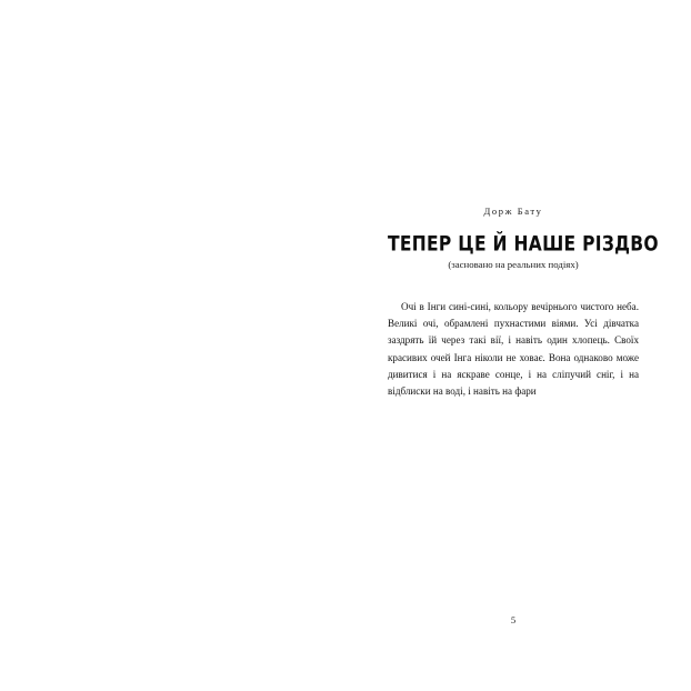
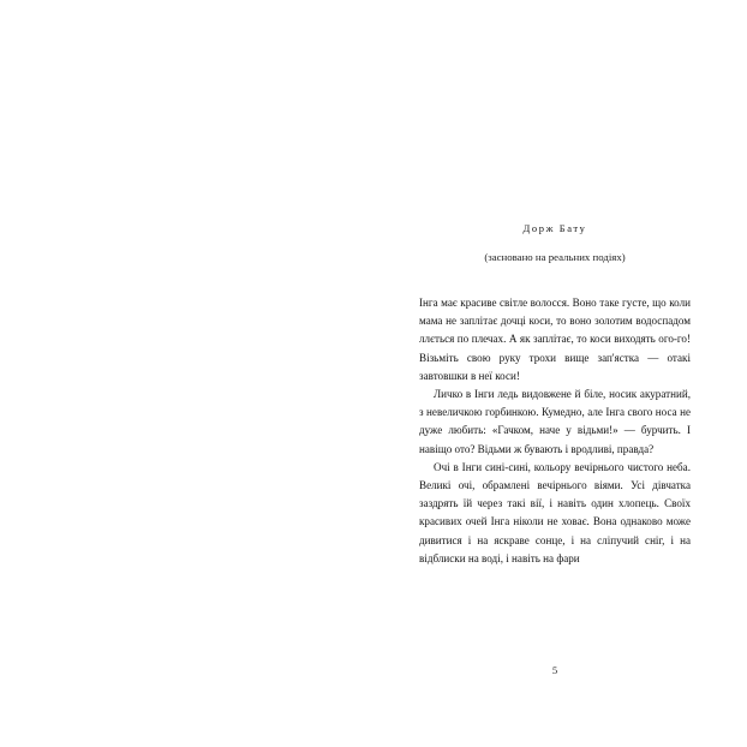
  Дорж Бату
- ТЕПЕР ЦЕ Й НАШЕ РІЗДВО
  (засновано на реальних подіях)
+ Інга має красиве світле волосся. Воно таке густе, що коли мама не заплітає дочці коси, то воно золотим водоспадом ллється по плечах. А як заплітає, то коси виходять ого-го! Візьміть свою руку трохи вище зап'ястка — отакі завтовшки в неї коси!
+ Личко в Інги ледь видовжене й біле, носик аку­ратний, з невеличкою горбинкою. Кумедно, але Інга свого носа не дуже любить: «Гачком, наче у відь­ми!» — бурчить. І навіщо ото? Відьми ж бувають і вродливі, правда?
- Очі в Інги сині-сині, кольору вечірнього чистого неба. Великі очі, обрамлені пухнастими віями. Усі дівчатка заздрять їй через такі вії, і навіть один хло­пець. Своїх красивих очей Інга ніколи не ховає. Вона однаково може дивитися і на яскраве сонце, і на слі­пучий сніг, і на відблиски на воді, і навіть на фари
+ Очі в Інги сині-сині, кольору вечірнього чистого неба. Великі очі, обрамлені вечірнього віями. Усі дівчатка заздрять їй через такі вії, і навіть один хло­пець. Своїх красивих очей Інга ніколи не ховає. Вона однаково може дивитися і на яскраве сонце, і на слі­пучий сніг, і на відблиски на воді, і навіть на фари
  5
